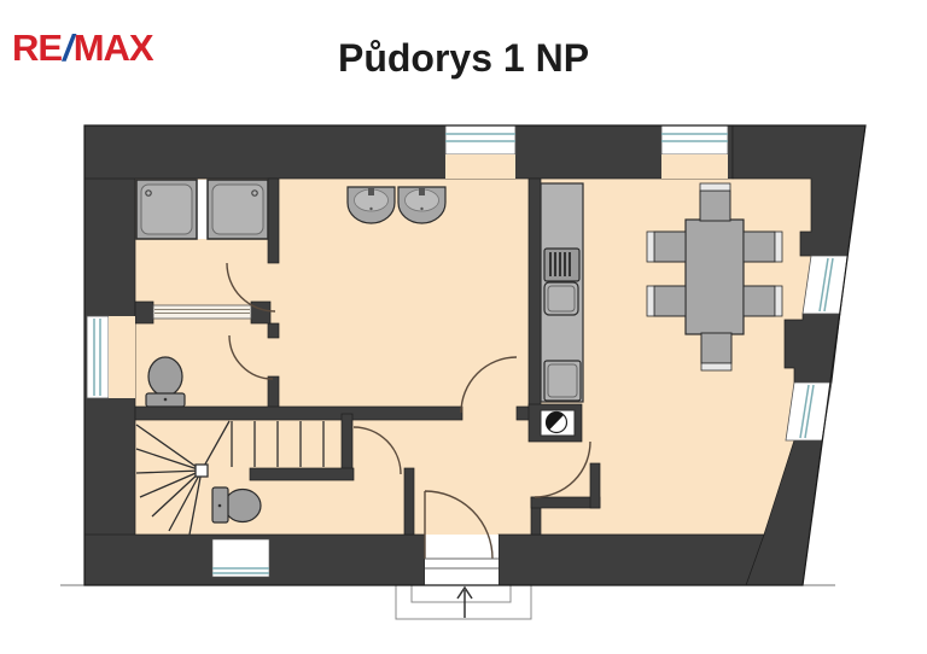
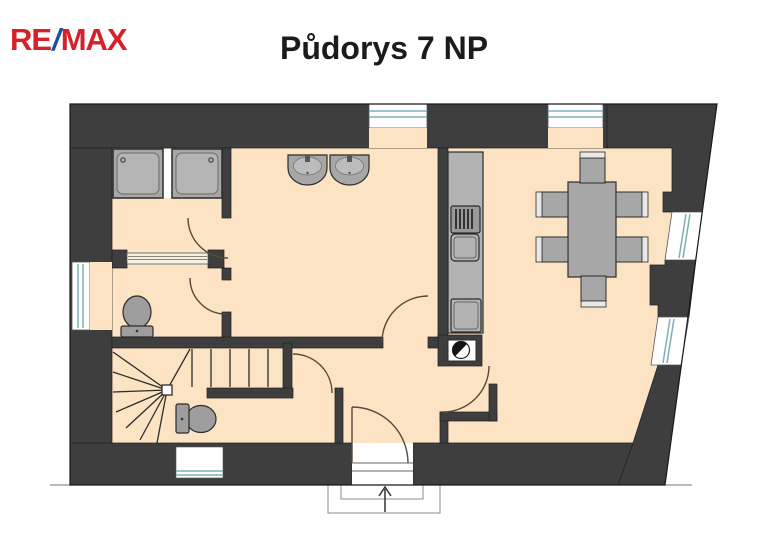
  RE/MAX
- Půdorys 1 NP
+ Půdorys 7 NP
